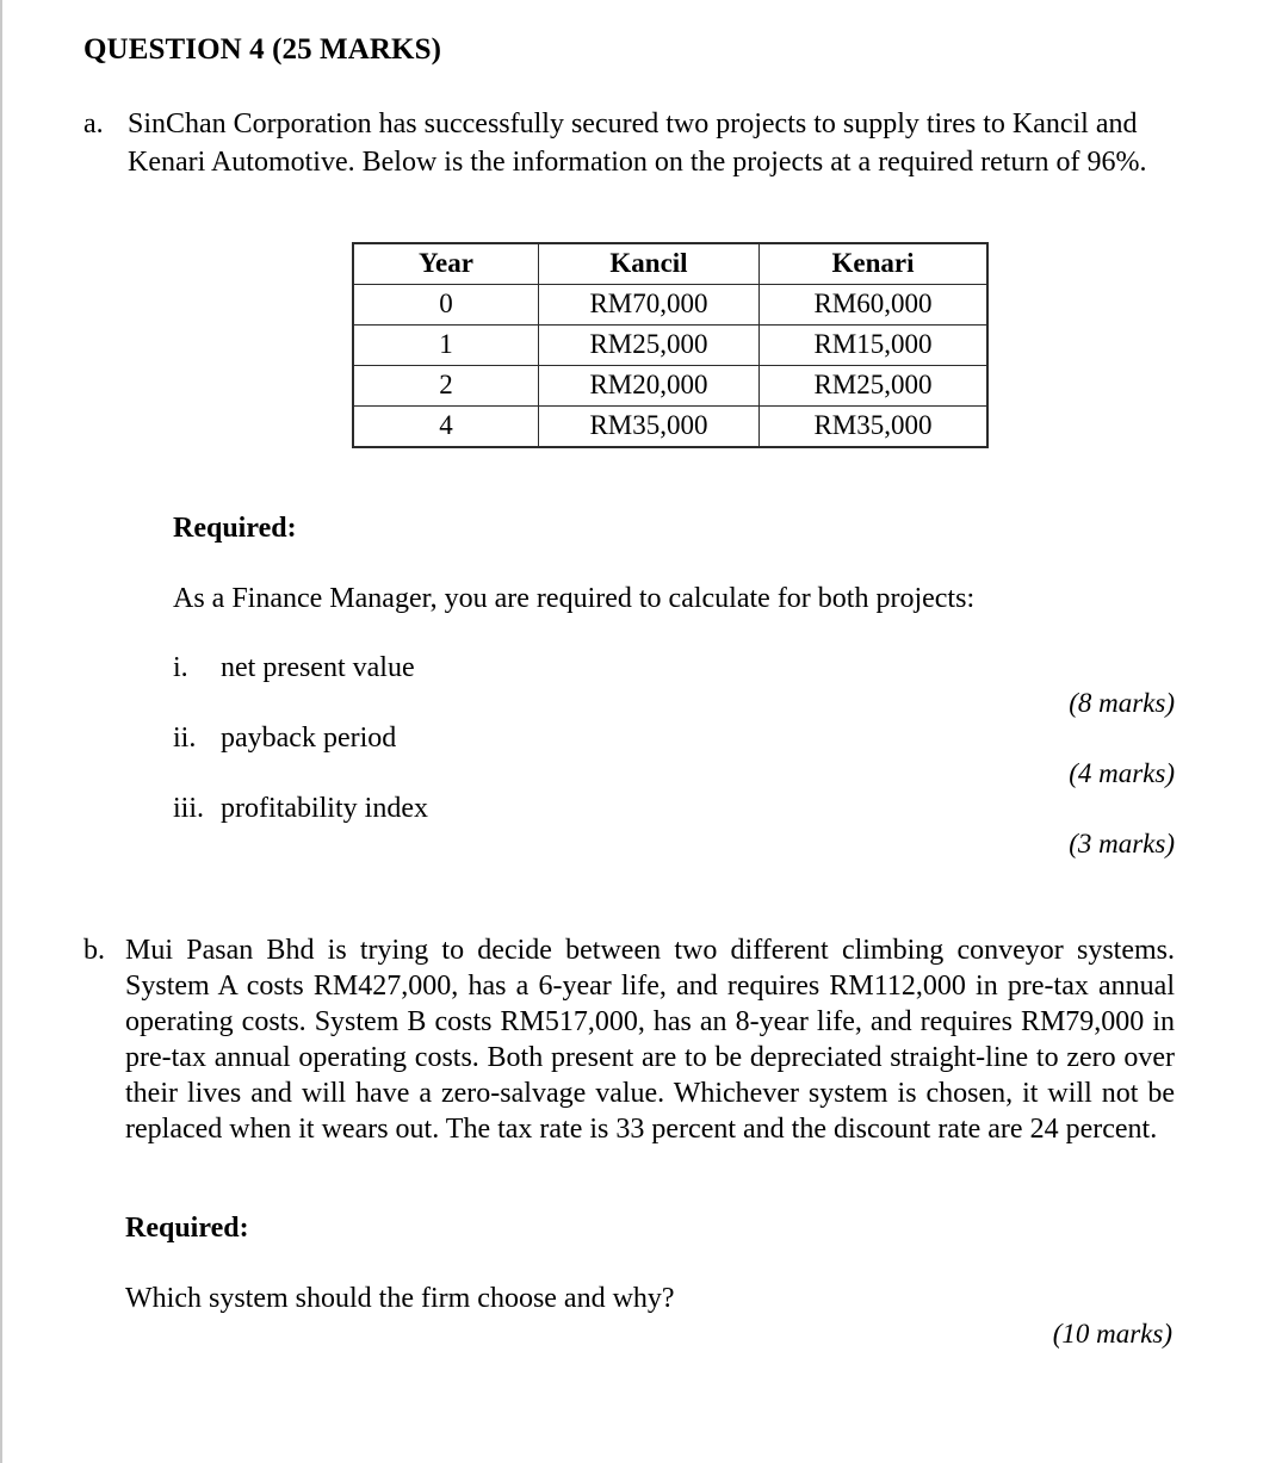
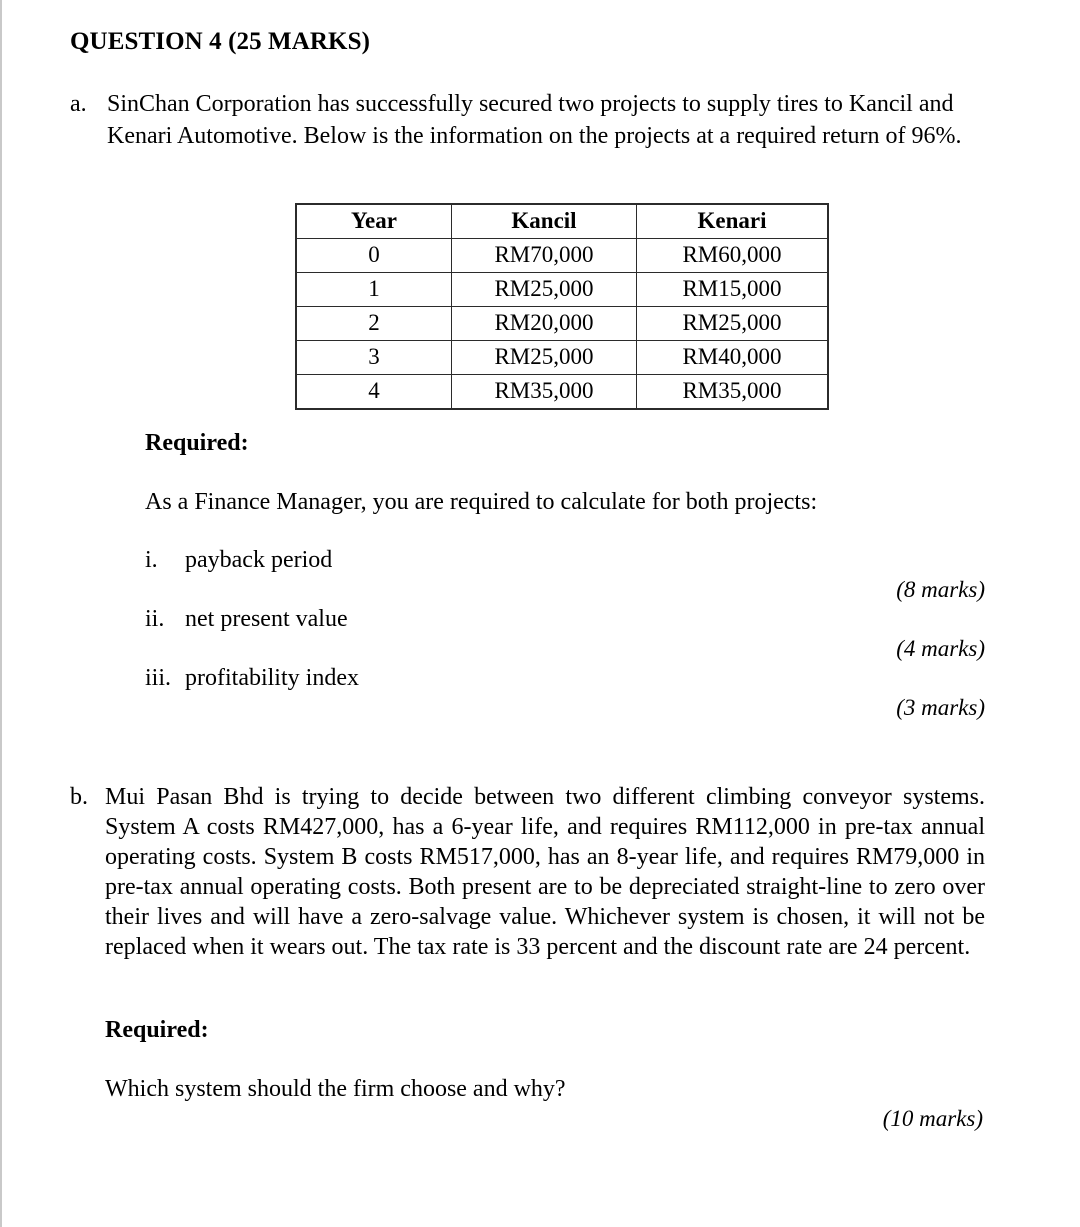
  QUESTION 4 (25 MARKS)
  a.
  SinChan Corporation has successfully secured two projects to supply tires to Kancil and Kenari Automotive. Below is the information on the projects at a required return of 96%.
  Year	Kancil	Kenari
  0	RM70,000	RM60,000
  1	RM25,000	RM15,000
  2	RM20,000	RM25,000
+ 3	RM25,000	RM40,000
  4	RM35,000	RM35,000
  Required:
  As a Finance Manager, you are required to calculate for both projects:
  i.
- net present value
+ payback period
  (8 marks)
  ii.
- payback period
+ net present value
  (4 marks)
  iii.
  profitability index
  (3 marks)
  b.
  Mui Pasan Bhd is trying to decide between two different climbing conveyor systems. System A costs RM427,000, has a 6-year life, and requires RM112,000 in pre-tax annual operating costs. System B costs RM517,000, has an 8-year life, and requires RM79,000 in pre-tax annual operating costs. Both present are to be depreciated straight-line to zero over their lives and will have a zero-salvage value. Whichever system is chosen, it will not be replaced when it wears out. The tax rate is 33 percent and the discount rate are 24 percent.
  Required:
  Which system should the firm choose and why?
  (10 marks)
